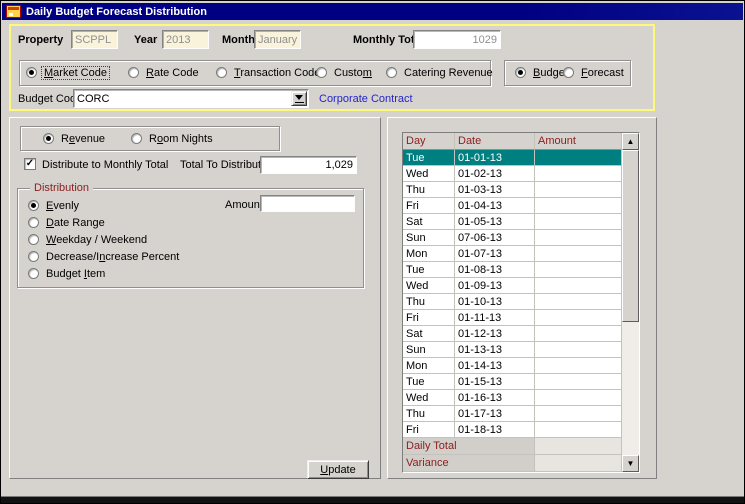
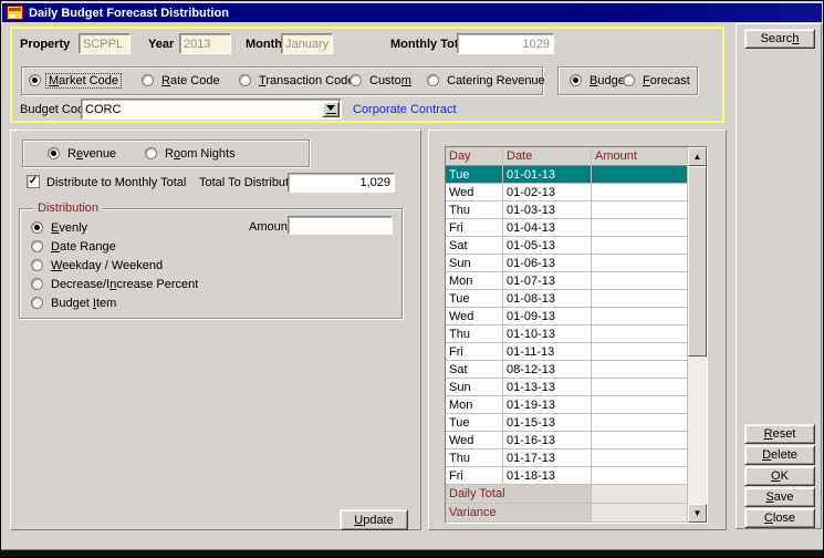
  Daily Budget Forecast Distribution
  Property
  SCPPL
  Year
  2013
  Month
  January
  Monthly To
  1029
  Market Code
  Rate Code
  Transaction Cod
  Custom
  Catering Revenue
  Budge
  Forecast
  Budget Co
  CORC
  Corporate Contract
  Revenue
  Room Nights
  ✓
  Distribute to Monthly Total
  Total To Distribu
  1,029
  Distribution
  Evenly
  Date Range
  Weekday / Weekend
  Decrease/Increase Percent
  Budget Item
  Amoun
  U
  pdate
  Day
  Date
  Amount
  Tue
  01-01-13
  Wed
  01-02-13
  Thu
  01-03-13
  Fri
  01-04-13
  Sat
  01-05-13
  Sun
- 07-06-13
+ 01-06-13
  Mon
  01-07-13
  Tue
  01-08-13
  Wed
  01-09-13
  Thu
  01-10-13
  Fri
  01-11-13
  Sat
- 01-12-13
+ 08-12-13
  Sun
  01-13-13
  Mon
- 01-14-13
+ 01-19-13
  Tue
  01-15-13
  Wed
  01-16-13
  Thu
  01-17-13
  Fri
  01-18-13
  Daily Total
  Variance
  ▲
  ▼
+ Searc
+ h
+ R
+ eset
+ D
+ elete
+ O
+ K
+ S
+ ave
+ C
+ lose
